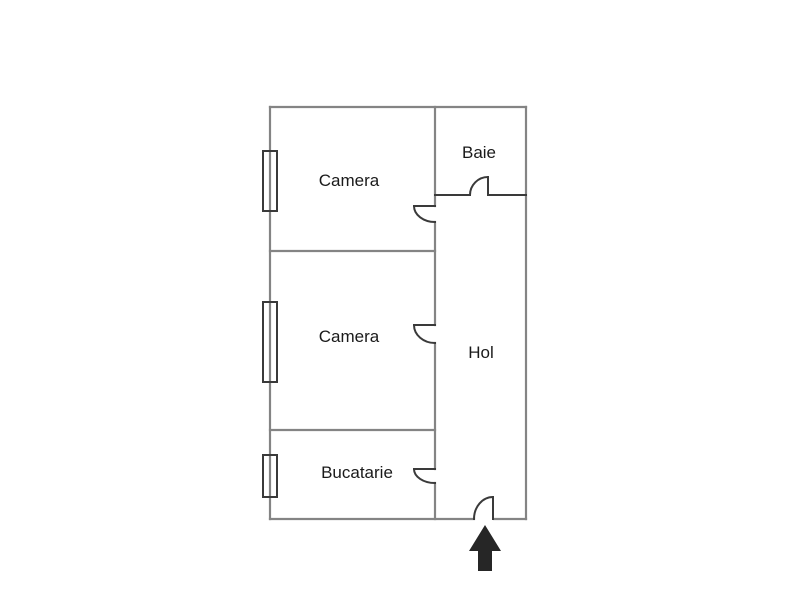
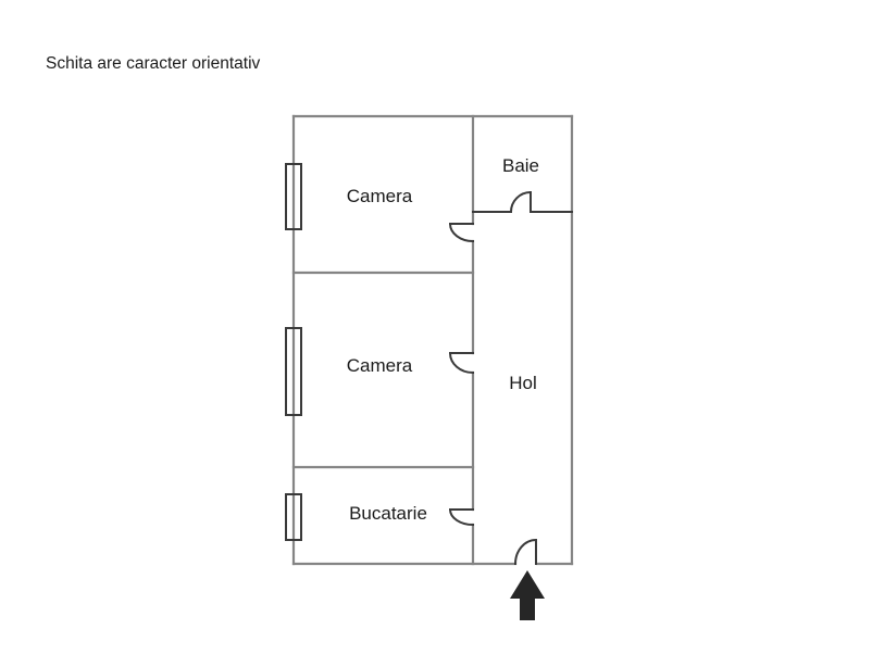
+ Schita are caracter orientativ
  Camera
  Baie
  Camera
  Hol
  Bucatarie
